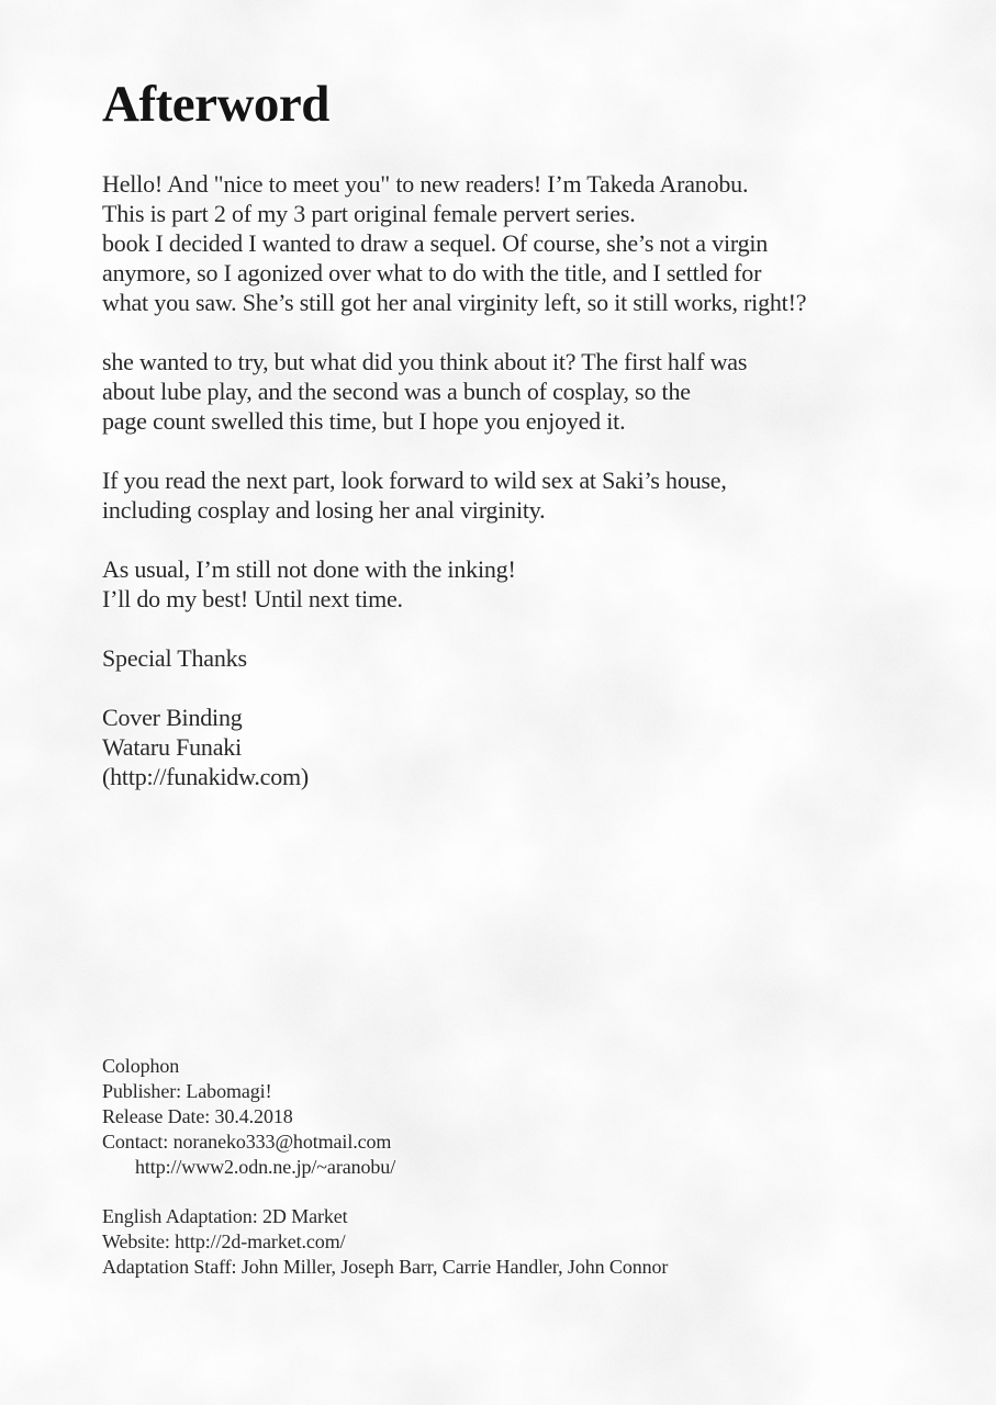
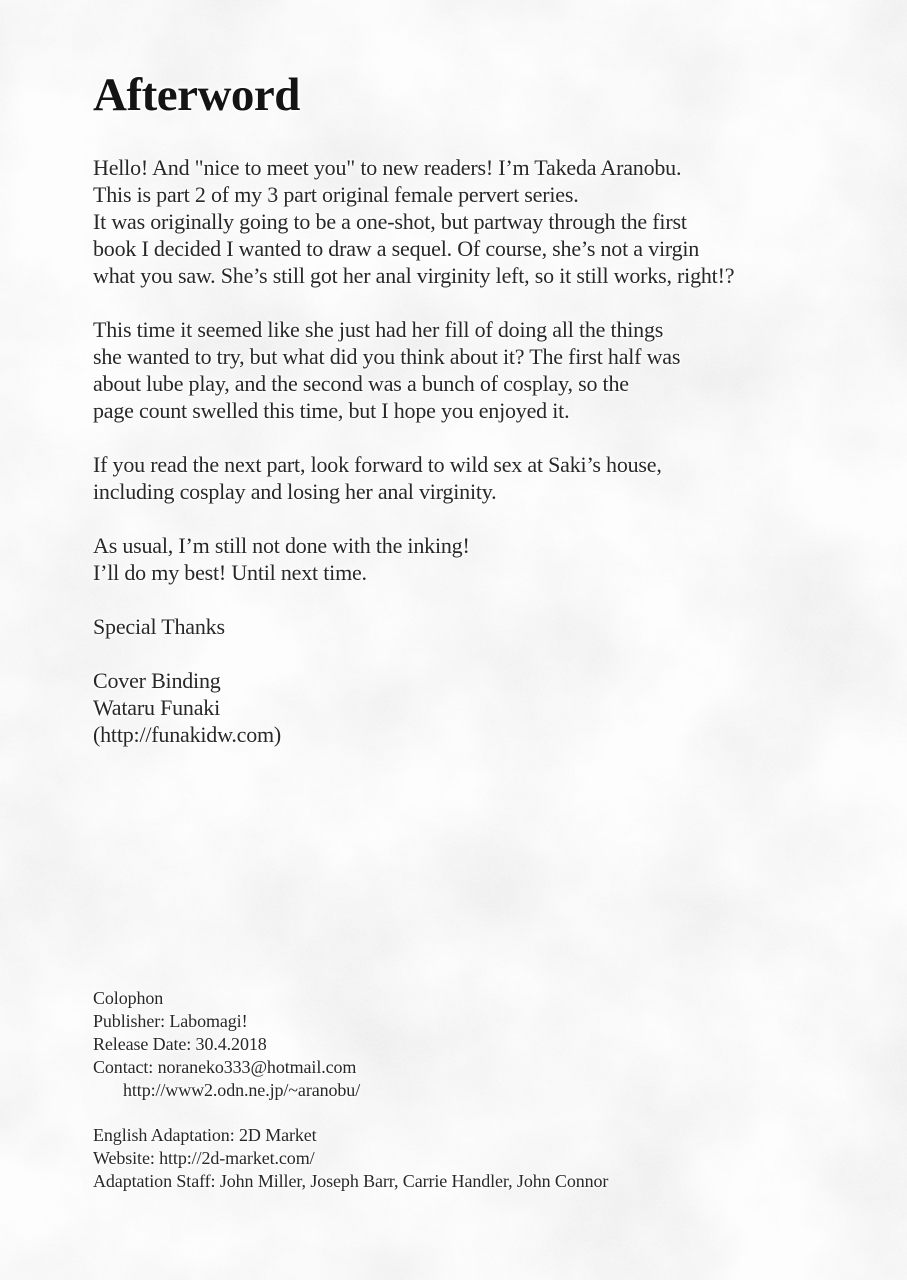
  Afterword
  Hello! And "nice to meet you" to new readers! I’m Takeda Aranobu.
  This is part 2 of my 3 part original female pervert series.
+ It was originally going to be a one-shot, but partway through the first
  book I decided I wanted to draw a sequel. Of course, she’s not a virgin
- anymore, so I agonized over what to do with the title, and I settled for
  what you saw. She’s still got her anal virginity left, so it still works, right!?
+ This time it seemed like she just had her fill of doing all the things
  she wanted to try, but what did you think about it? The first half was
  about lube play, and the second was a bunch of cosplay, so the
  page count swelled this time, but I hope you enjoyed it.
  If you read the next part, look forward to wild sex at Saki’s house,
  including cosplay and losing her anal virginity.
  As usual, I’m still not done with the inking!
  I’ll do my best! Until next time.
  Special Thanks
  Cover Binding
  Wataru Funaki
  (http://funakidw.com)
  Colophon
  Publisher: Labomagi!
  Release Date: 30.4.2018
  Contact: noraneko333@hotmail.com
  http://www2.odn.ne.jp/~aranobu/
  English Adaptation: 2D Market
  Website: http://2d-market.com/
  Adaptation Staff: John Miller, Joseph Barr, Carrie Handler, John Connor
